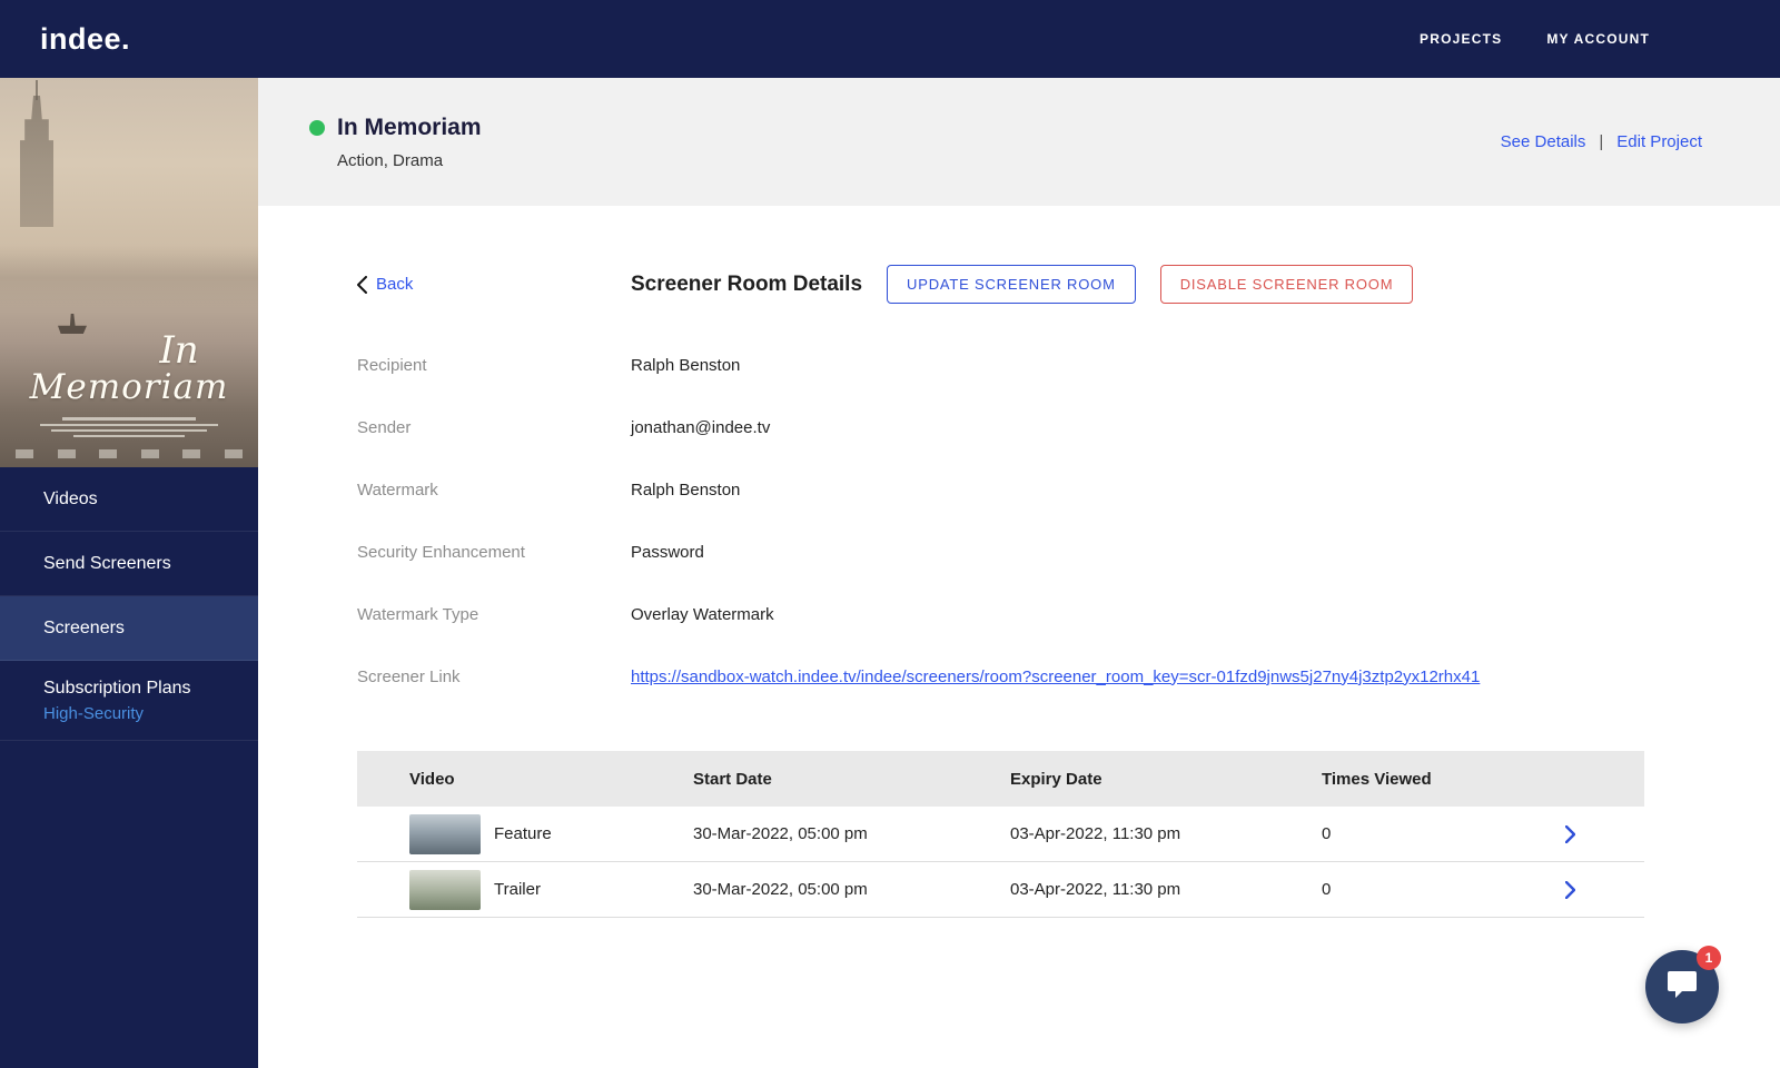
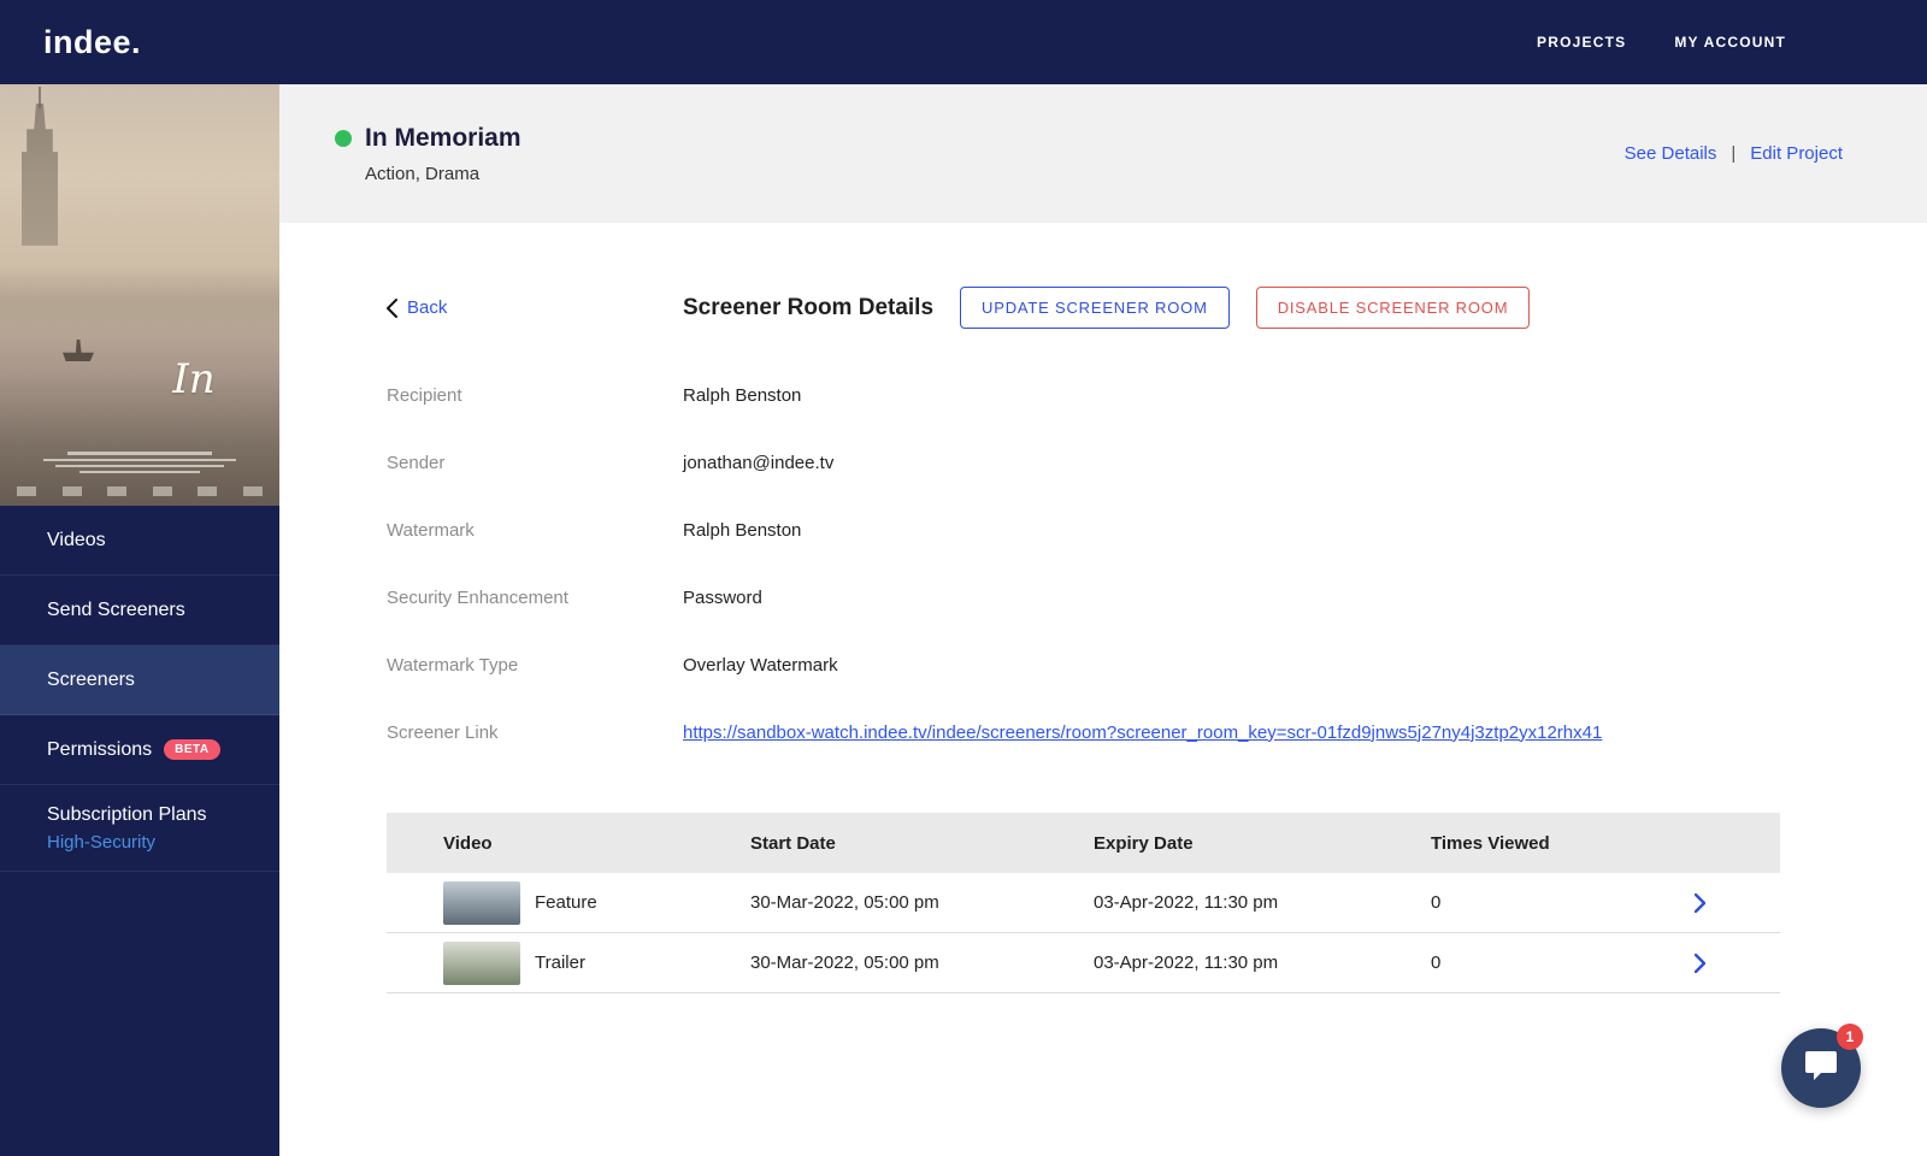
  indee.
  PROJECTS
  MY ACCOUNT
  In
- Memoriam
  Videos
  Send Screeners
  Screeners
+ Permissions
+ BETA
  Subscription Plans
  High-Security
  In Memoriam
  Action, Drama
  See Details
  |
  Edit Project
  Back
  Screener Room Details
  UPDATE SCREENER ROOM
  DISABLE SCREENER ROOM
  Recipient
  Ralph Benston
  Sender
  jonathan@indee.tv
  Watermark
  Ralph Benston
  Security Enhancement
  Password
  Watermark Type
  Overlay Watermark
  Screener Link
  https://sandbox-watch.indee.tv/indee/screeners/room?screener_room_key=scr-01fzd9jnws5j27ny4j3ztp2yx12rhx41
  Video
  Start Date
  Expiry Date
  Times Viewed
  Feature
  30-Mar-2022, 05:00 pm
  03-Apr-2022, 11:30 pm
  0
  Trailer
  30-Mar-2022, 05:00 pm
  03-Apr-2022, 11:30 pm
  0
  1
